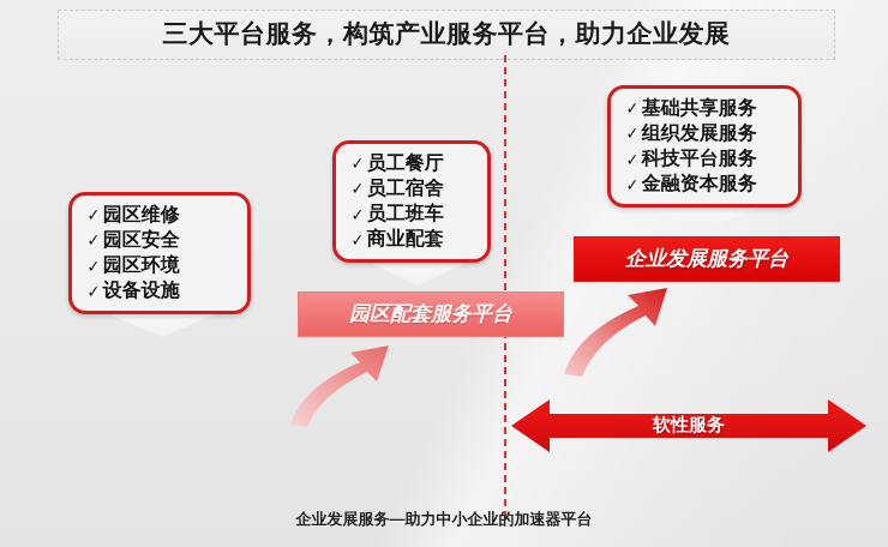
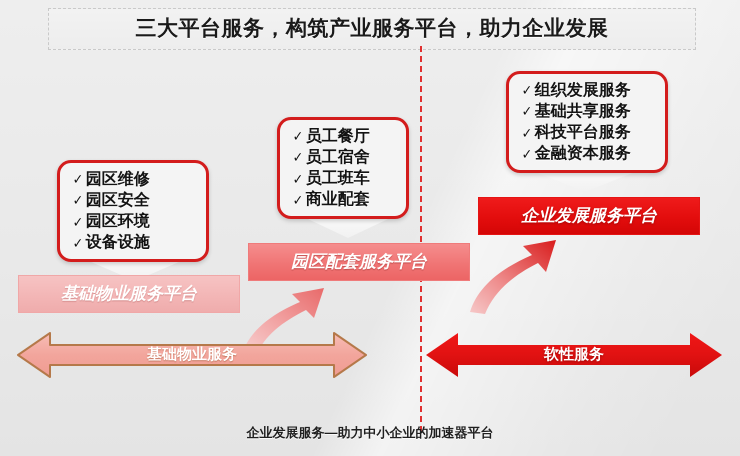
  三大平台服务，构筑产业服务平台，助力企业发展
  ✓
  园区维修
  ✓
  园区安全
  ✓
  园区环境
  ✓
  设备设施
  ✓
  员工餐厅
  ✓
  员工宿舍
  ✓
  员工班车
  ✓
  商业配套
  ✓
- 基础共享服务
+ 组织发展服务
  ✓
- 组织发展服务
+ 基础共享服务
  ✓
  科技平台服务
  ✓
  金融资本服务
+ 基础物业服务平台
  园区配套服务平台
  企业发展服务平台
+ 基础物业服务
  软性服务
  企业发展服务—助力中小企业的加速器平台
